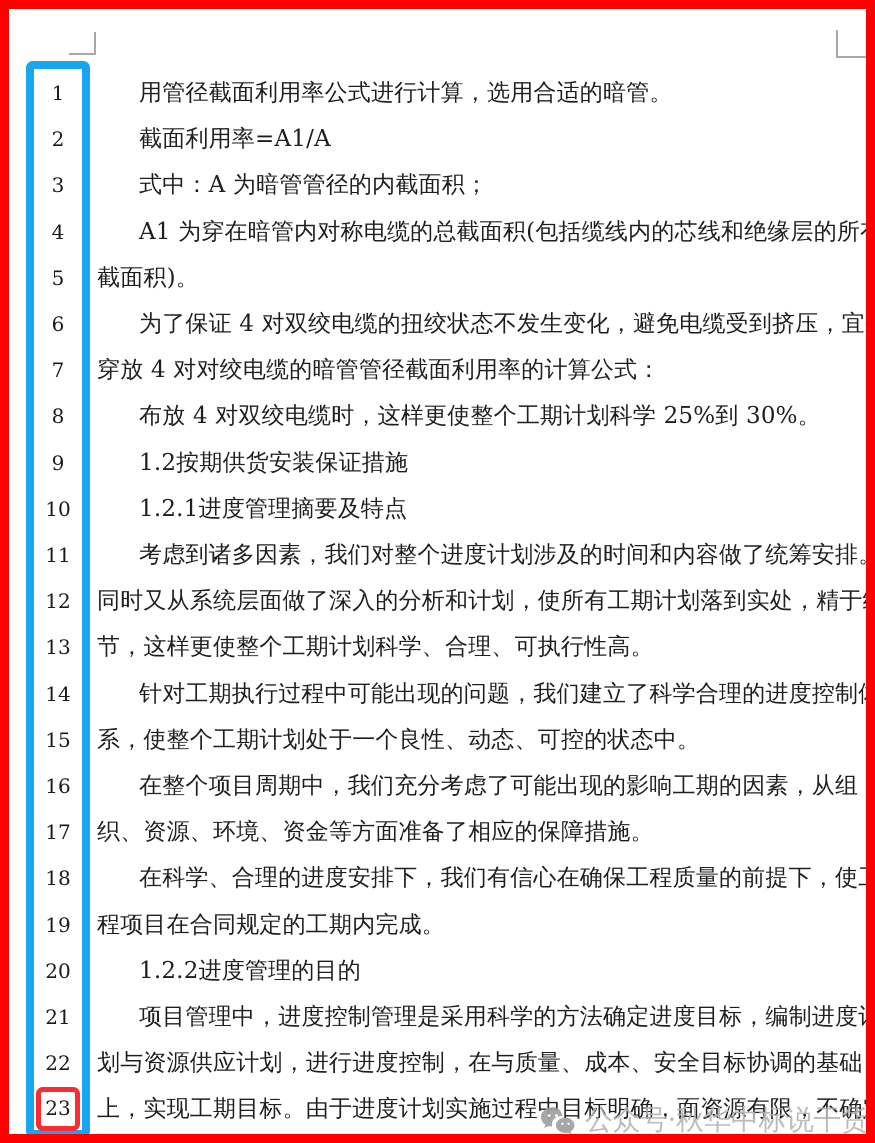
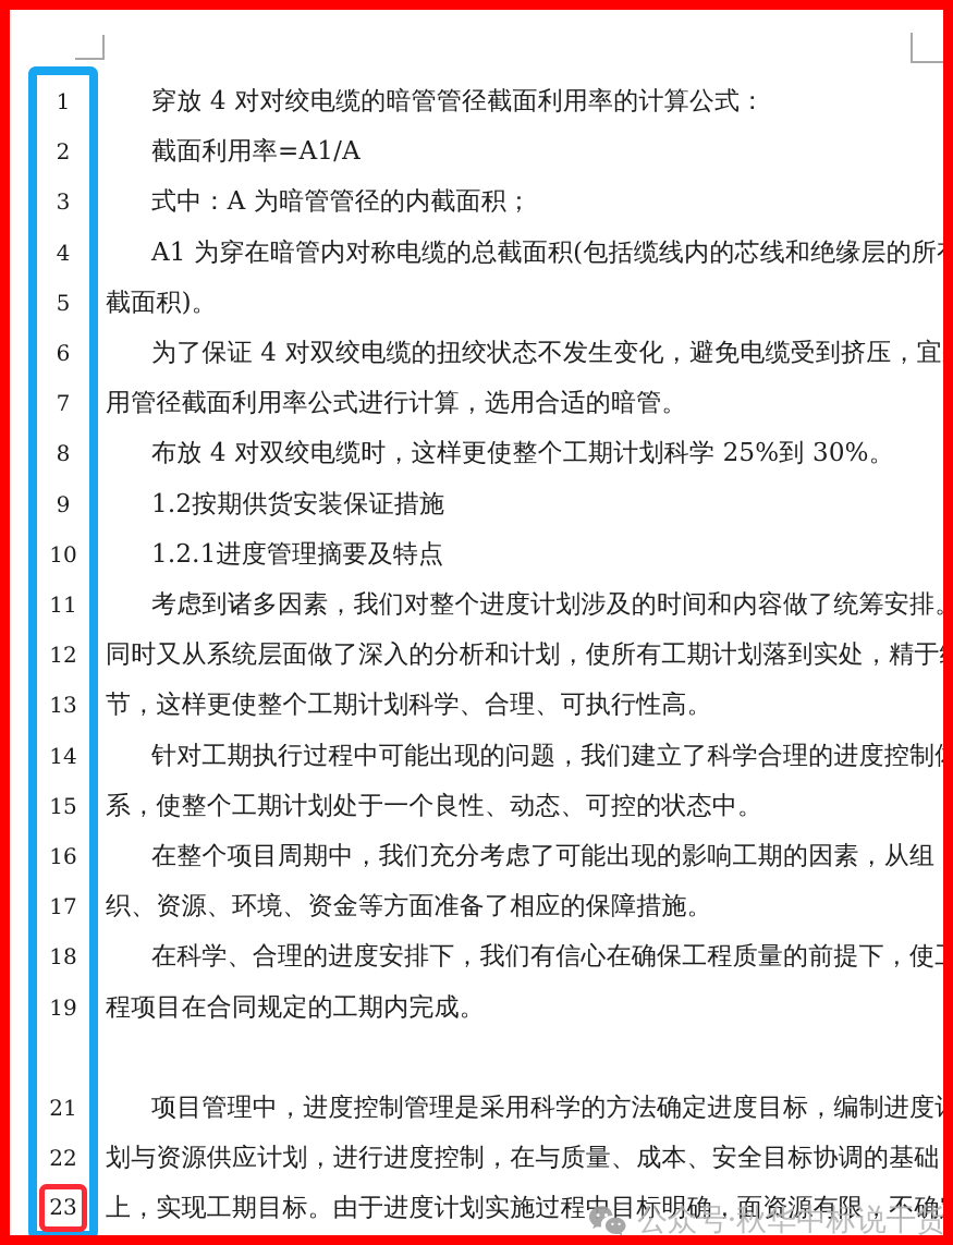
  1
- 用管径截面利用率公式进行计算，选用合适的暗管。
+ 穿放 4 对对绞电缆的暗管管径截面利用率的计算公式：
  2
  截面利用率=A1/A
  3
  式中：A 为暗管管径的内截面积；
  4
  A1 为穿在暗管内对称电缆的总截面积(包括缆线内的芯线和绝缘层的所
  5
  截面积)。
  6
  为了保证 4 对双绞电缆的扭绞状态不发生变化，避免电缆受到挤压，宜
  7
- 穿放 4 对对绞电缆的暗管管径截面利用率的计算公式：
+ 用管径截面利用率公式进行计算，选用合适的暗管。
  8
  布放 4 对双绞电缆时，这样更使整个工期计划科学 25%到 30%。
  9
  1.2按期供货安装保证措施
  10
  1.2.1进度管理摘要及特点
  11
  考虑到诸多因素，我们对整个进度计划涉及的时间和内容做了统筹安排
  12
  同时又从系统层面做了深入的分析和计划，使所有工期计划落到实处，精于
  13
  节，这样更使整个工期计划科学、合理、可执行性高。
  14
  针对工期执行过程中可能出现的问题，我们建立了科学合理的进度控制
  15
  系，使整个工期计划处于一个良性、动态、可控的状态中。
  16
  在整个项目周期中，我们充分考虑了可能出现的影响工期的因素，从组
  17
  织、资源、环境、资金等方面准备了相应的保障措施。
  18
  在科学、合理的进度安排下，我们有信心在确保工程质量的前提下，使
  19
  程项目在合同规定的工期内完成。
- 20
- 1.2.2进度管理的目的
  21
  项目管理中，进度控制管理是采用科学的方法确定进度目标，编制进度
  22
  划与资源供应计划，进行进度控制，在与质量、成本、安全目标协调的基础
  23
  上，实现工期目标。由于进度计划实施过程目标明确，面资源有限，不确
  公众号·秋华中标说干货
